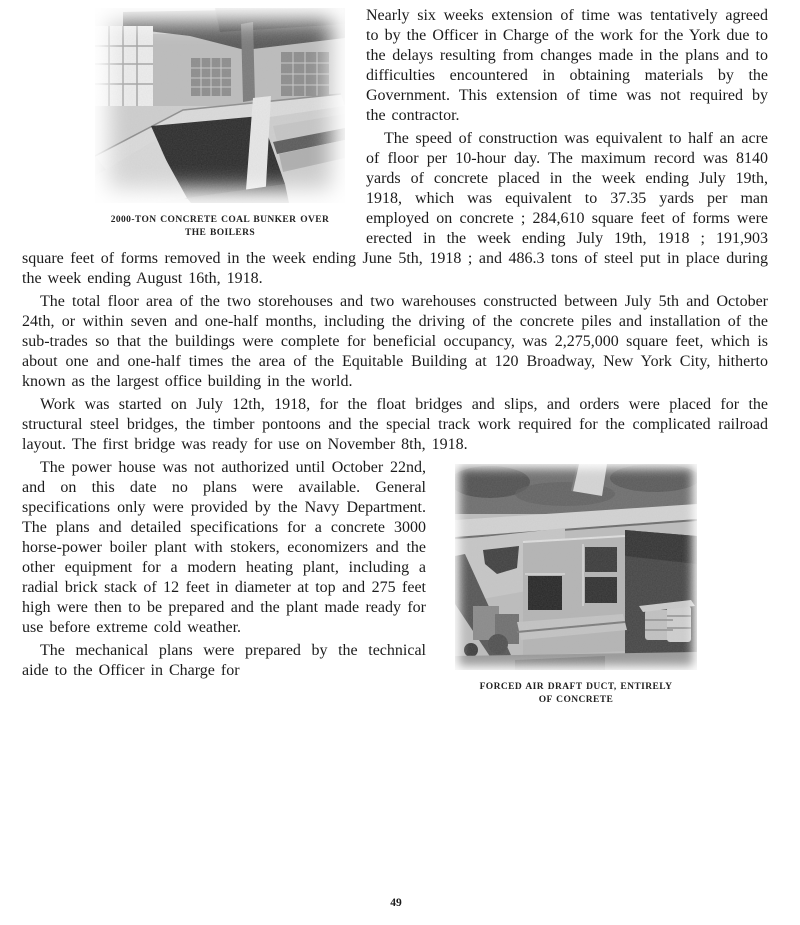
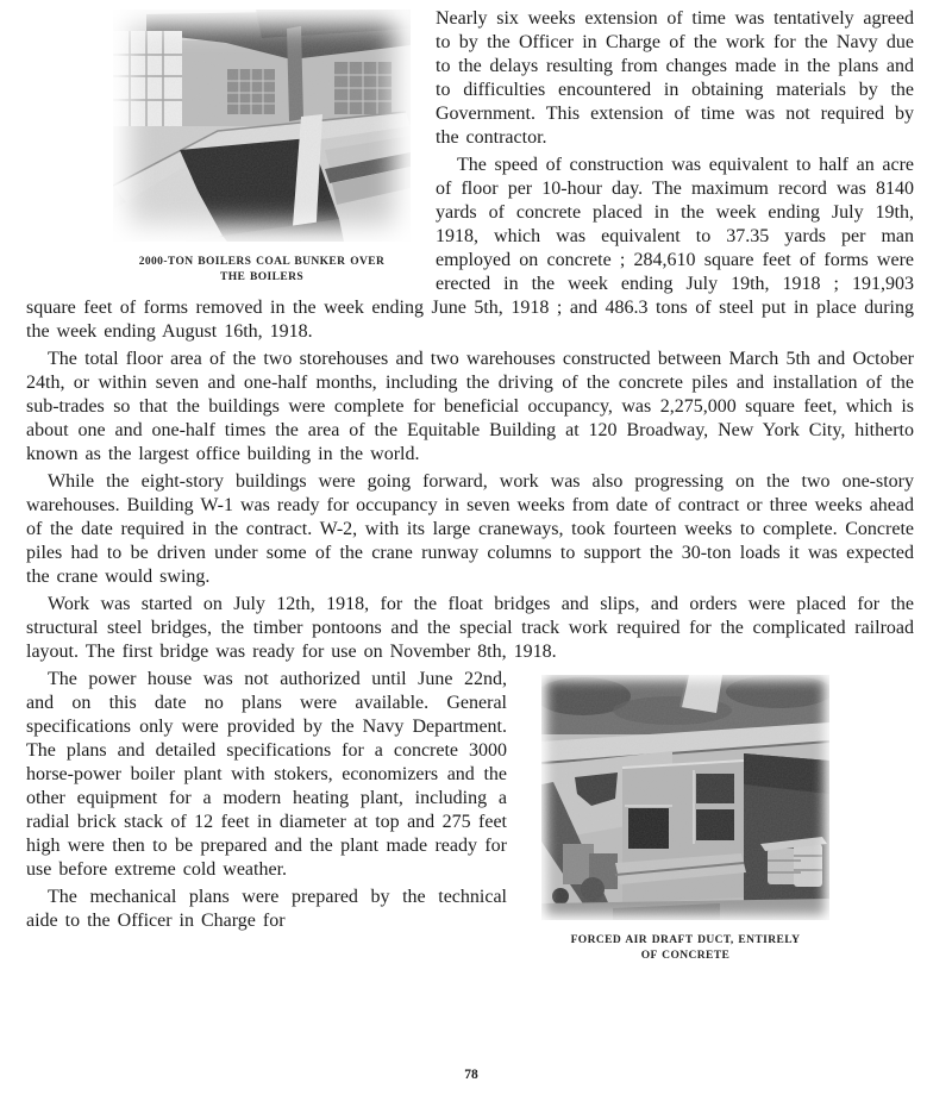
- 2000-TON CONCRETE COAL BUNKER OVER
+ 2000-TON BOILERS COAL BUNKER OVER
  THE BOILERS
- Nearly six weeks extension of time was tentatively agreed to by the Officer in Charge of the work for the York due to the delays resulting from changes made in the plans and to difficulties encountered in obtaining materials by the Government. This extension of time was not required by the contractor.
+ Nearly six weeks extension of time was tentatively agreed to by the Officer in Charge of the work for the Navy due to the delays resulting from changes made in the plans and to difficulties encountered in obtaining materials by the Government. This extension of time was not required by the contractor.
  The speed of construction was equivalent to half an acre of floor per 10-hour day. The maximum record was 8140 yards of concrete placed in the week ending July 19th, 1918, which was equivalent to 37.35 yards per man employed on concrete ; 284,610 square feet of forms were erected in the week ending July 19th, 1918 ; 191,903 square feet of forms removed in the week ending June 5th, 1918 ; and 486.3 tons of steel put in place during the week ending August 16th, 1918.
- The total floor area of the two storehouses and two warehouses constructed between July 5th and October 24th, or within seven and one-half months, including the driving of the concrete piles and installation of the sub-trades so that the buildings were complete for beneficial occupancy, was 2,275,000 square feet, which is about one and one-half times the area of the Equitable Building at 120 Broadway, New York City, hitherto known as the largest office building in the world.
+ The total floor area of the two storehouses and two warehouses constructed between March 5th and October 24th, or within seven and one-half months, including the driving of the concrete piles and installation of the sub-trades so that the buildings were complete for beneficial occupancy, was 2,275,000 square feet, which is about one and one-half times the area of the Equitable Building at 120 Broadway, New York City, hitherto known as the largest office building in the world.
+ While the eight-story buildings were going forward, work was also progressing on the two one-story warehouses. Building W-1 was ready for occupancy in seven weeks from date of contract or three weeks ahead of the date required in the contract. W-2, with its large craneways, took fourteen weeks to complete. Concrete piles had to be driven under some of the crane runway columns to support the 30-ton loads it was expected the crane would swing.
  Work was started on July 12th, 1918, for the float bridges and slips, and orders were placed for the structural steel bridges, the timber pontoons and the special track work required for the complicated railroad layout. The first bridge was ready for use on November 8th, 1918.
  FORCED AIR DRAFT DUCT, ENTIRELY
  OF CONCRETE
- The power house was not authorized until October 22nd, and on this date no plans were available. General specifications only were provided by the Navy Department. The plans and detailed specifications for a concrete 3000 horse-power boiler plant with stokers, economizers and the other equipment for a modern heating plant, including a radial brick stack of 12 feet in diameter at top and 275 feet high were then to be prepared and the plant made ready for use before extreme cold weather.
+ The power house was not authorized until June 22nd, and on this date no plans were available. General specifications only were provided by the Navy Department. The plans and detailed specifications for a concrete 3000 horse-power boiler plant with stokers, economizers and the other equipment for a modern heating plant, including a radial brick stack of 12 feet in diameter at top and 275 feet high were then to be prepared and the plant made ready for use before extreme cold weather.
  The mechanical plans were prepared by the technical aide to the Officer in Charge for
- 49
+ 78
